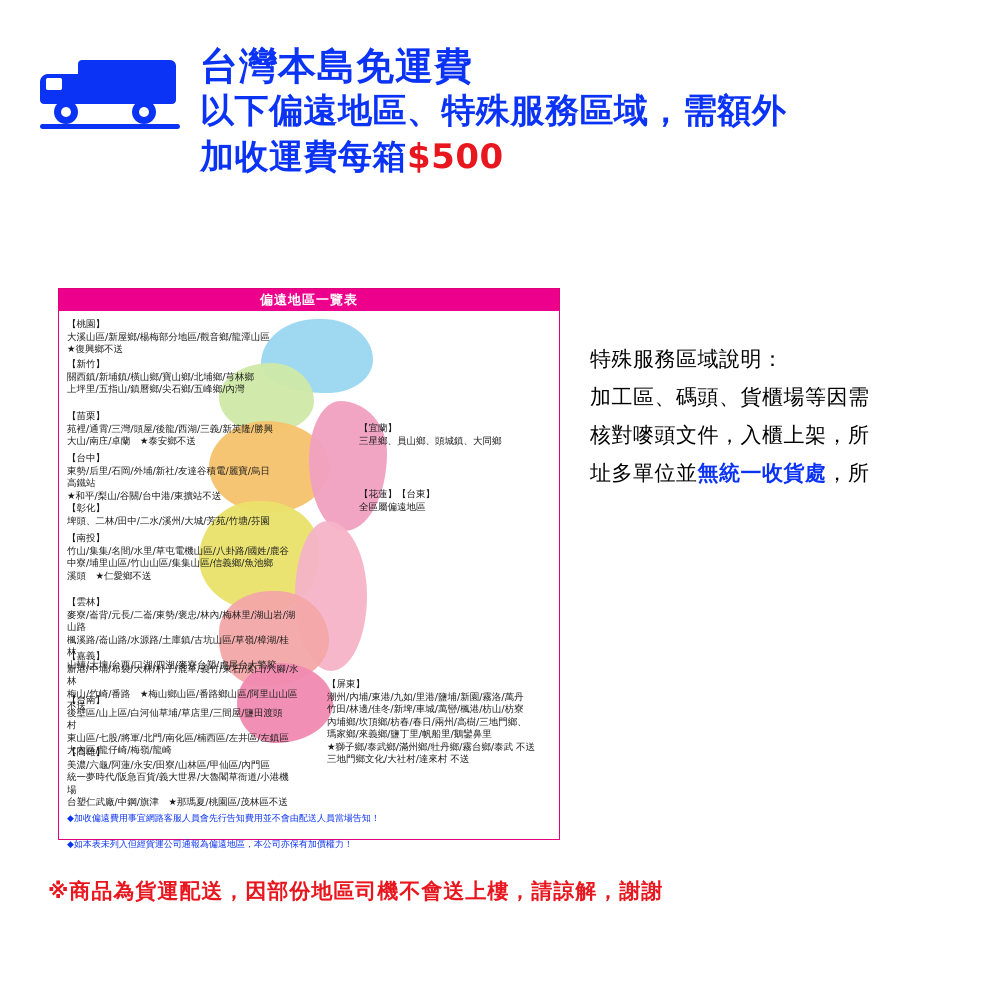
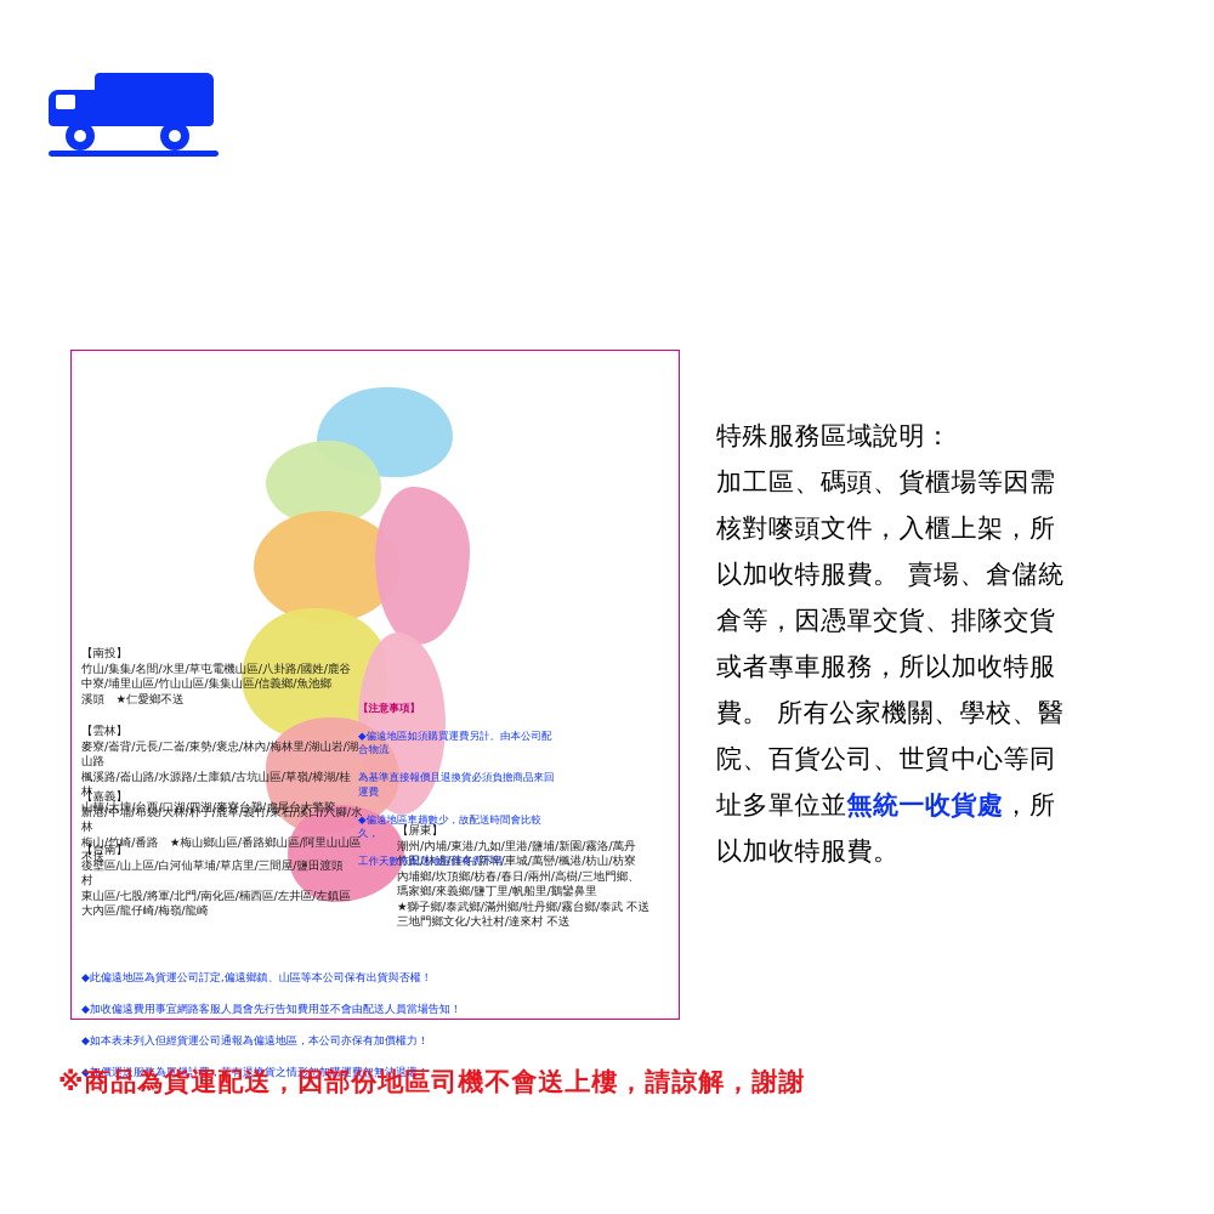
- 台灣本島免運費
- 以下偏遠地區、特殊服務區域，需額外
- 加收運費每箱$500
- 偏遠地區一覽表
- 【桃園】
- 大溪山區/新屋鄉/楊梅部分地區/觀音鄉/龍潭山區
- ★復興鄉不送
- 【新竹】
- 關西鎮/新埔鎮/橫山鄉/寶山鄉/北埔鄉/芎林鄉
- 上坪里/五指山/鎮曆鄉/尖石鄉/五峰鄉/內灣
- 【苗栗】
- 苑裡/通霄/三灣/頭屋/後龍/西湖/三義/新英隆/勝興
- 大山/南庄/卓蘭 ★泰安鄉不送
- 【台中】
- 東勢/后里/石岡/外埔/新社/友達谷積電/麗寶/烏日高鐵站
- ★和平/梨山/谷關/台中港/東擴站不送
- 【彰化】
- 埤頭、二林/田中/二水/溪州/大城/芳苑/竹塘/芬園
  【南投】
  竹山/集集/名間/水里/草屯電機山區/八卦路/國姓/鹿谷
  中寮/埔里山區/竹山山區/集集山區/信義鄉/魚池鄉
  溪頭 ★仁愛鄉不送
  【雲林】
  麥寮/崙背/元長/二崙/東勢/褒忠/林內/梅林里/湖山岩/湖山路
  楓溪路/崙山路/水源路/土庫鎮/古坑山區/草嶺/樟湖/桂林
  山轉/大埤/台西/口湖/四湖/麥寮台塑/虎尾台大警胶
  【嘉義】
  新港/中埔/布袋/大林/朴子/鹿草/義竹/東石/溪口/六腳/水林
  梅山/竹崎/番路 ★梅山鄉山區/番路鄉山區/阿里山山區不送
  【台南】
  後壁區/山上區/白河仙草埔/草店里/三間屋/鹽田渡頭村
  東山區/七股/將軍/北門/南化區/楠西區/左井區/左鎮區
  大內區/龍仔崎/梅嶺/龍崎
- 【高雄】
- 美濃/六龜/阿蓮/永安/田寮/山林區/甲仙區/內門區
- 統一夢時代/阪急百貨/義大世界/大魯閣草衙道/小港機場
- 台塑仁武廠/中鋼/旗津 ★那瑪夏/桃園區/茂林區不送
- 【宜蘭】
- 三星鄉、員山鄉、頭城鎮、大同鄉
- 【花蓮】【台東】
- 全區屬偏遠地區
  【屏東】
  潮州/內埔/東港/九如/里港/鹽埔/新園/霧洛/萬丹
  竹田/林邊/佳冬/新埤/車城/萬巒/楓港/枋山/枋寮
  內埔鄉/坎頂鄉/枋春/春日/兩州/高樹/三地門鄉、
  瑪家鄉/來義鄉/鹽丁里/帆船里/鵝鑾鼻里
  ★獅子鄉/泰武鄉/滿州鄉/牡丹鄉/霧台鄉/泰武 不送
  三地門鄉文化/大社村/達來村 不送
+ 【注意事項】
+ ◆偏遠地區如須購買運費另計。由本公司配合物流
+ 為基準直接報價且退換貨必須負擔商品來回運費
+ ◆偏遠地區車趟數少，故配送時間會比較久，
+ 工作天數依配送地區而有所不同。
+ ◆此偏遠地區為貨運公司訂定,偏遠鄉鎮、山區等本公司保有出貨與否權！
  ◆加收偏遠費用事宜網路客服人員會先行告知費用並不會由配送人員當場告知！
  ◆如本表未列入但經貨運公司通報為偏遠地區，本公司亦保有加價權力！
+ ◆加價運送服務為單趟計費，若有退換貨之情形恕加購運費恕無法退還！
  特殊服務區域說明：
  加工區、碼頭、貨櫃場等因需
  核對嘜頭文件，入櫃上架，所
+ 以加收特服費。 賣場、倉儲統
+ 倉等，因憑單交貨、排隊交貨
+ 或者專車服務，所以加收特服
+ 費。 所有公家機關、學校、醫
+ 院、百貨公司、世貿中心等同
  址多單位並無統一收貨處，所
+ 以加收特服費。
  ※商品為貨運配送，因部份地區司機不會送上樓，請諒解，謝謝
